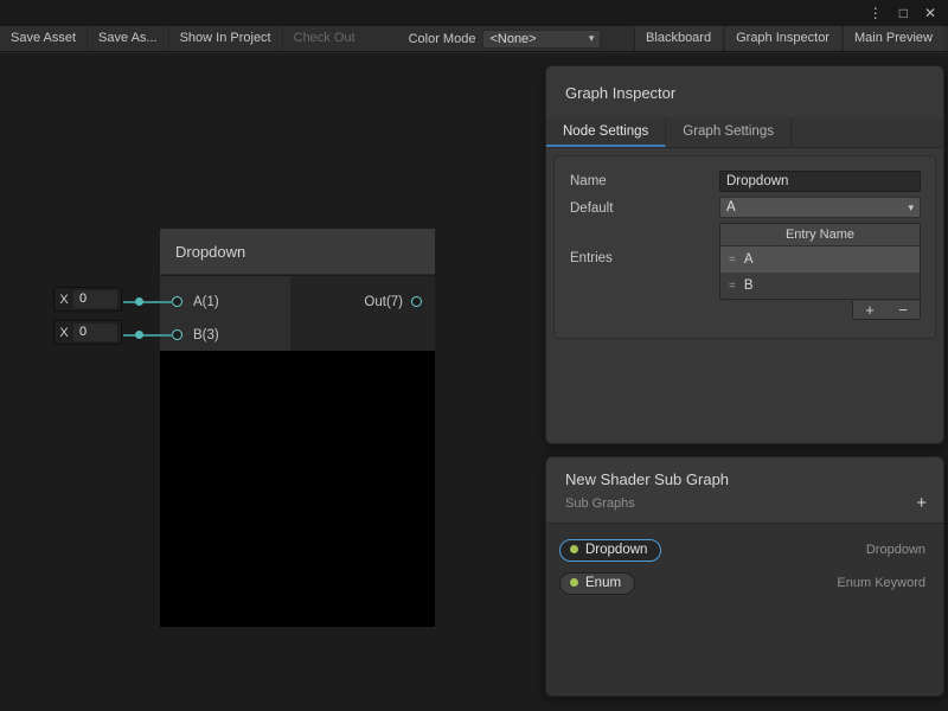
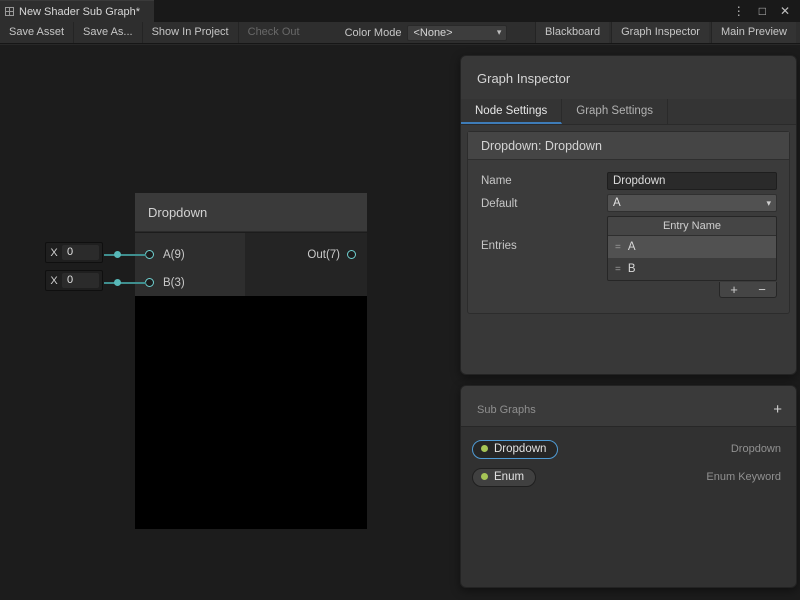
+ New Shader Sub Graph*
  ⋮
  □
  ✕
  Save Asset
  Save As...
  Show In Project
  Check Out
  Color Mode
  <None>
  ▾
  Blackboard
  Graph Inspector
  Main Preview
  Dropdown
- A(1)
+ A(9)
  B(3)
  Out(7)
  X
  0
  X
  0
  Graph Inspector
  Node Settings
  Graph Settings
+ Dropdown: Dropdown
  Name
  Dropdown
  Default
  A
  ▾
  Entries
  Entry Name
  =
  A
  =
  B
  +
  −
- New Shader Sub Graph
  Sub Graphs
  +
  Dropdown
  Dropdown
  Enum
  Enum Keyword
